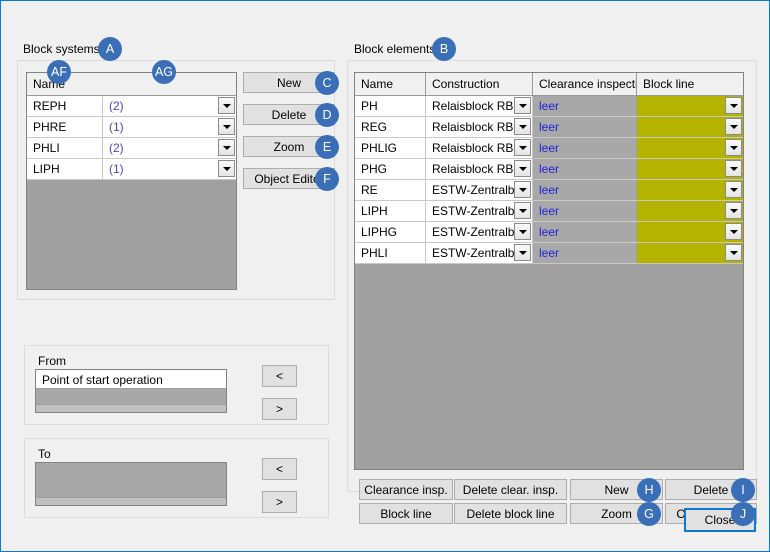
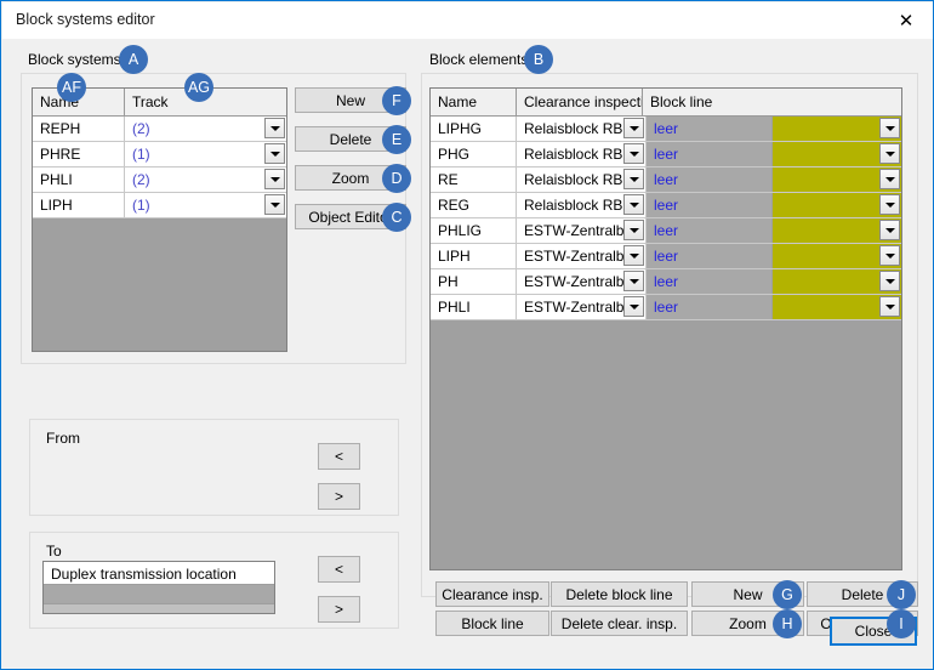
+ Block systems editor
+ ✕
  Block systems
  A
  Name
+ Track
  REPH
  (2)
  PHRE
  (1)
  PHLI
  (2)
  LIPH
  (1)
  AF
  AG
  New
- C
+ F
  Delete
- D
+ E
  Zoom
- E
+ D
  Object Edit
- F
+ C
  From
- Point of start operation
  <
  >
  To
+ Duplex transmission location
  <
  >
  Block element
  B
  Name
- Construction
  Clearance inspecti
  Block line
- PH
+ LIPHG
  Relaisblock RB II
  leer
- REG
+ PHG
  Relaisblock RB II
  leer
- PHLIG
+ RE
  Relaisblock RB II
  leer
- PHG
+ REG
  Relaisblock RB II
  leer
- RE
+ PHLIG
  ESTW-Zentralblo
  leer
  LIPH
  ESTW-Zentralblo
  leer
- LIPHG
+ PH
  ESTW-Zentralblo
  leer
  PHLI
  ESTW-Zentralblo
  leer
  Clearance insp.
- Delete clear. insp.
+ Delete block line
  New
- H
+ G
  Delete
- I
+ J
  Block line
- Delete block line
+ Delete clear. insp.
  Zoom
- G
+ H
- J
+ I
  Clos
